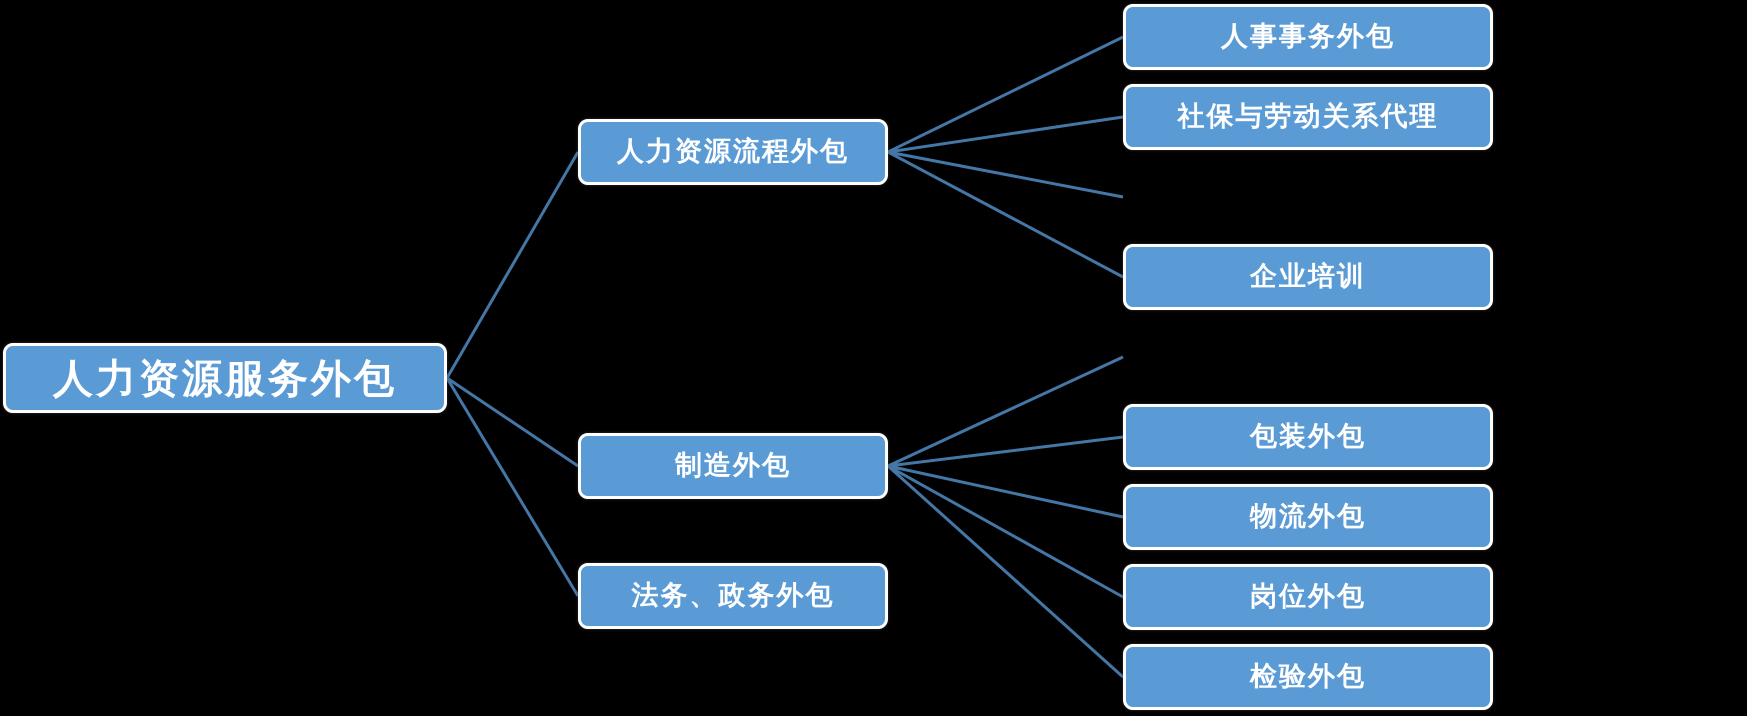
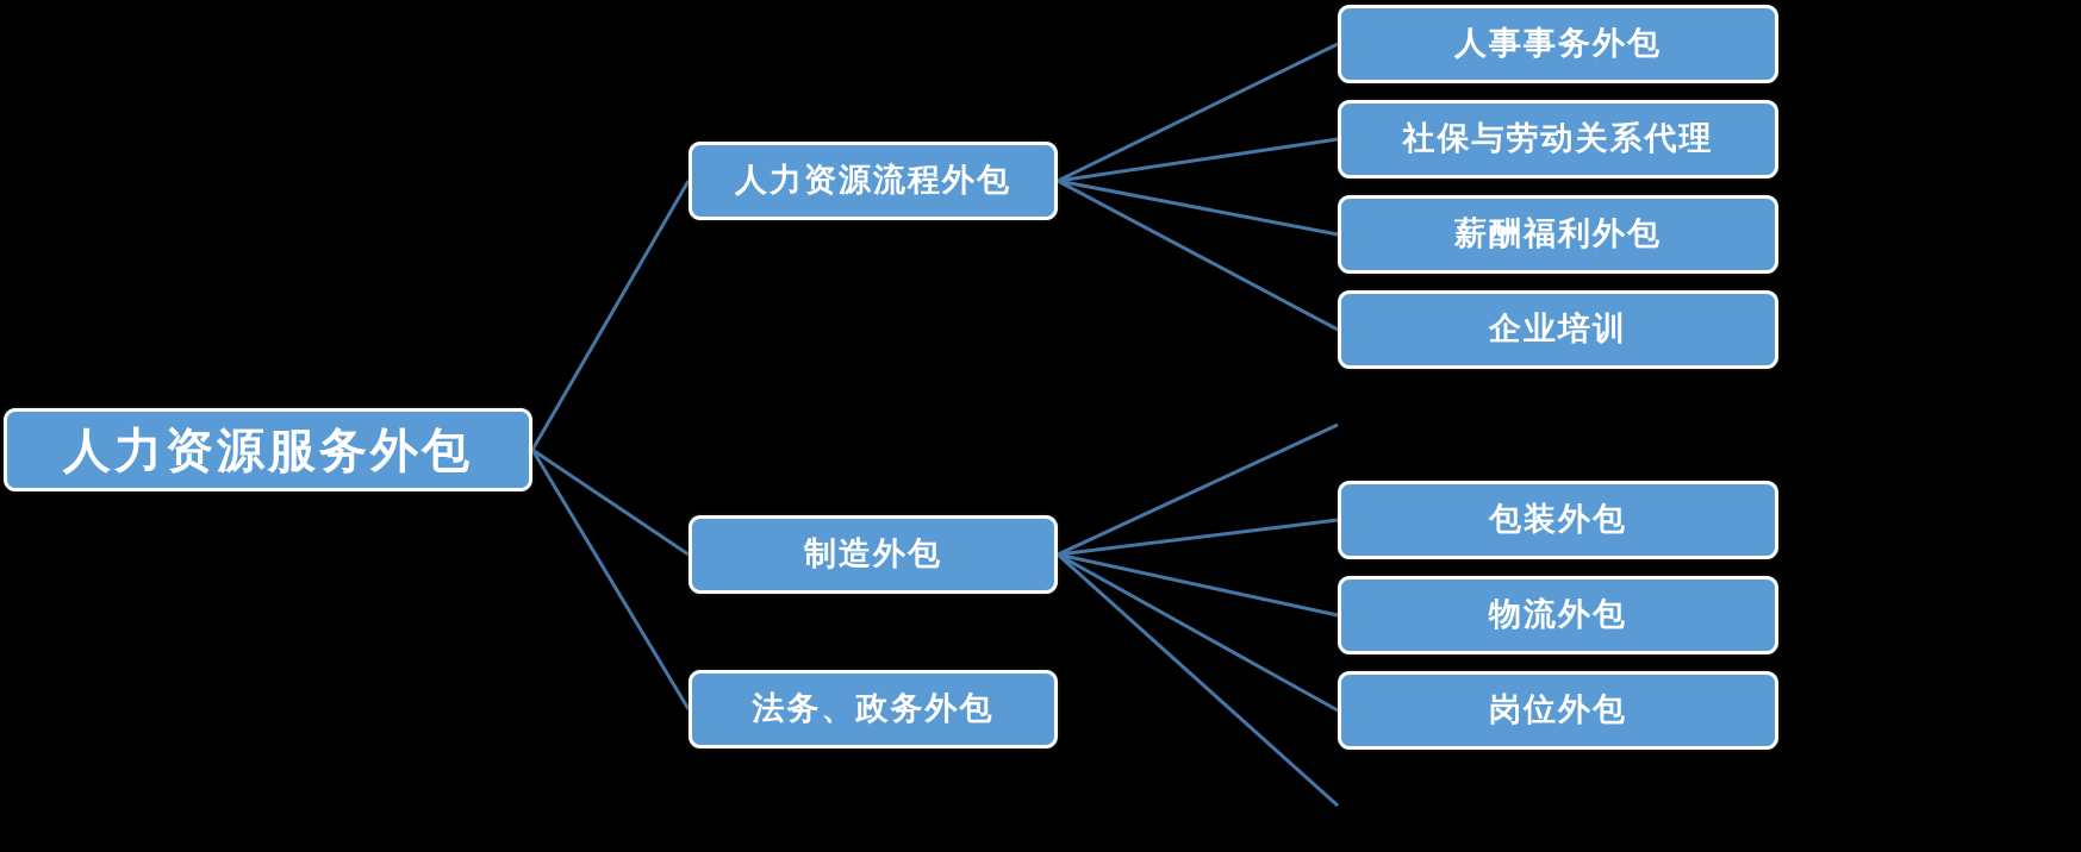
  人力资源服务外包
  人力资源流程外包
  制造外包
  法务、政务外包
  人事事务外包
  社保与劳动关系代理
+ 薪酬福利外包
  企业培训
  包装外包
  物流外包
  岗位外包
- 检验外包
